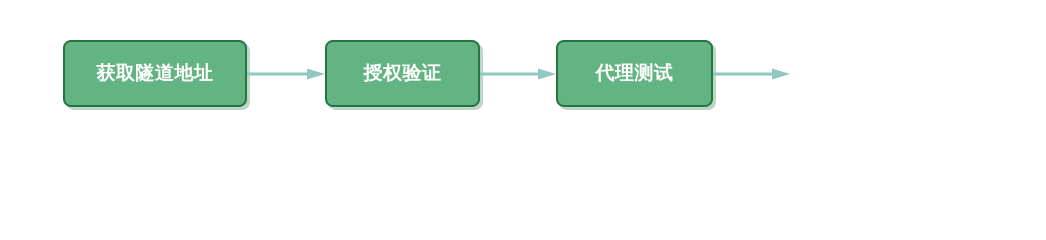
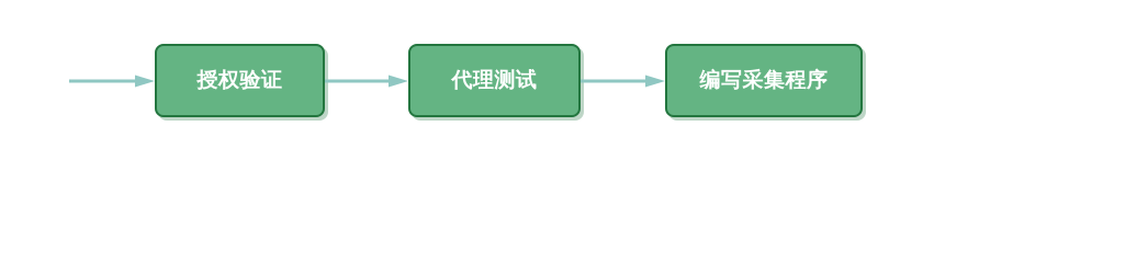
- 获取隧道地址
  授权验证
  代理测试
+ 编写采集程序
